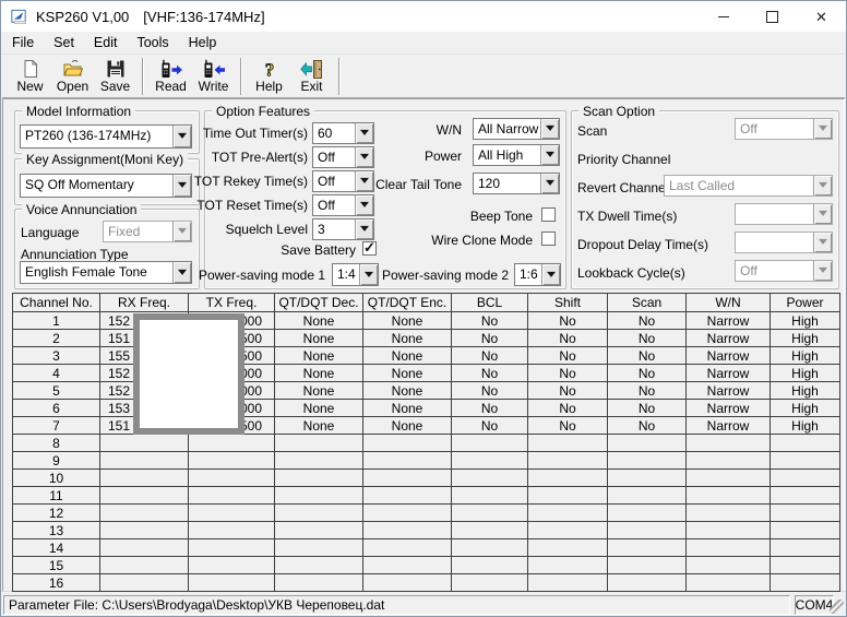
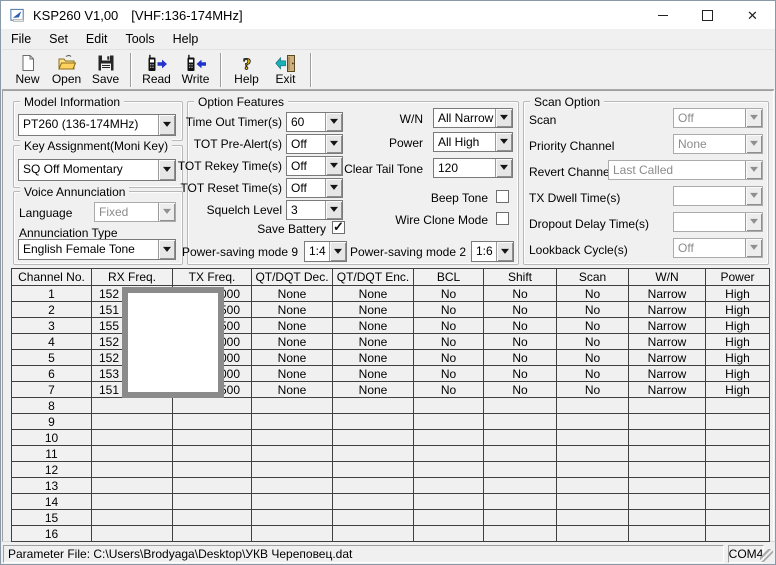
  KSP260 V1,00
  [VHF:136-174MHz]
  ✕
  File
  Set
  Edit
  Tools
  Help
  New
  Open
  Save
  Read
  Write
  ?
  Help
  Exit
  Model Information
  PT260 (136-174MHz)
  Key Assignment(Moni Key)
  SQ Off Momentary
  Voice Annunciation
  Language
  Fixed
  Annunciation Type
  English Female Tone
  Option Features
  Time Out Timer(s)
  60
  TOT Pre-Alert(s)
  Off
  TOT Rekey Time(s)
  Off
  TOT Reset Time(s)
  Off
  Squelch Level
  3
  Save Battery
- Power-saving mode 1
+ Power-saving mode 9
  1:4
  W/N
  All Narrow
  Power
  All High
  Clear Tail Tone
  120
  Beep Tone
  Wire Clone Mode
  Power-saving mode 2
  1:6
  Scan Option
  Scan
  Off
  Priority Channel
+ None
  Revert Channe
  Last Called
  TX Dwell Time(s)
  Dropout Delay Time(s)
  Lookback Cycle(s)
  Off
  Channel No.	RX Freq.	TX Freq.	QT/DQT Dec.	QT/DQT Enc.	BCL	Shift	Scan	W/N	Power
  1	152	00	None	None	No	No	No	Narrow	High
  2	151	00	None	None	No	No	No	Narrow	High
  3	155	00	None	None	No	No	No	Narrow	High
  4	152	00	None	None	No	No	No	Narrow	High
  5	152	00	None	None	No	No	No	Narrow	High
  6	153	00	None	None	No	No	No	Narrow	High
  7	151	00	None	None	No	No	No	Narrow	High
  8
  9
  10
  11
  12
  13
  14
  15
  16
  Parameter File: C:\Users\Brodyaga\Desktop\УКВ Череповец.dat
  COM
